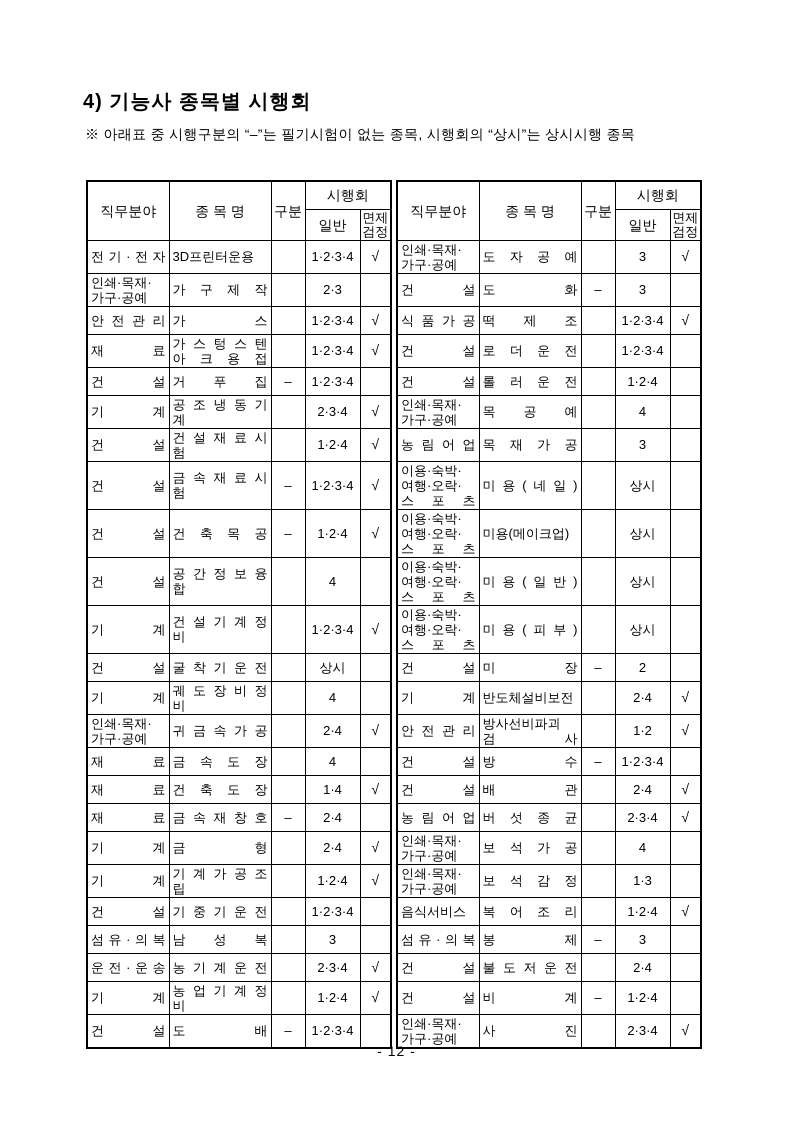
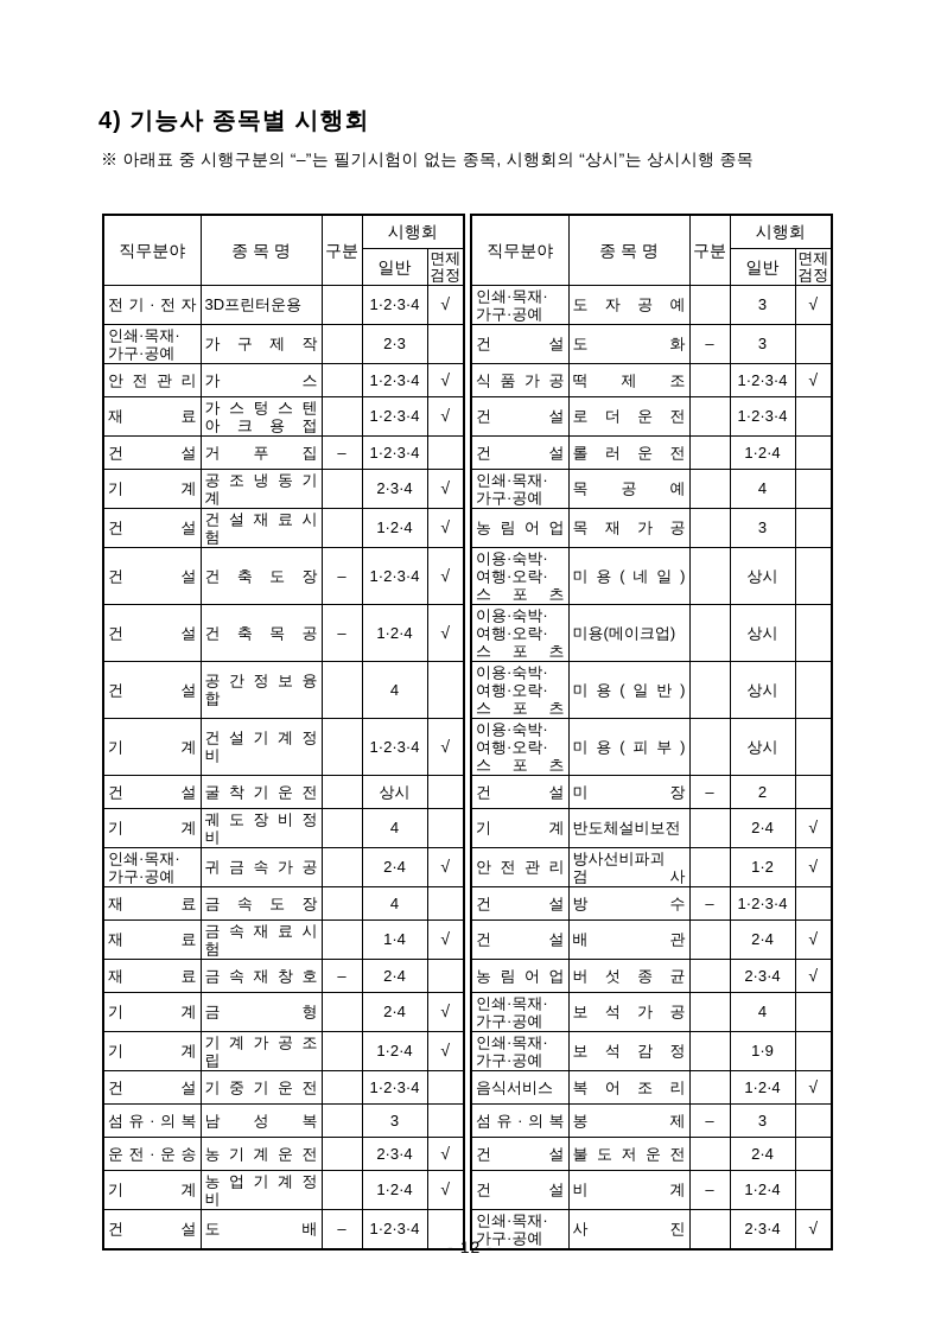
  4) 기능사 종목별 시행회
  ※ 아래표 중 시행구분의 “–”는 필기시험이 없는 종목, 시행회의 “상시”는 상시시행 종목
  직무분야	종 목 명	구분	시행회		직무분야	종 목 명	구분	시행회
  일반	면제 검정	일반	면제 검정
  전 기 · 전 자	3D프린터운용		1·2·3·4	√		인쇄·목재· 가구·공예	도 자 공 예		3	√
  인쇄·목재· 가구·공예	가 구 제 작		2·3			건 설	도 화	–	3
  안 전 관 리	가 스		1·2·3·4	√		식 품 가 공	떡 제 조		1·2·3·4	√
  재 료	가 스 텅 스 텐 아 크 용 접		1·2·3·4	√		건 설	로 더 운 전		1·2·3·4
  건 설	거 푸 집	–	1·2·3·4			건 설	롤 러 운 전		1·2·4
  기 계	공 조 냉 동 기 계		2·3·4	√		인쇄·목재· 가구·공예	목 공 예		4
  건 설	건 설 재 료 시 험		1·2·4	√		농 림 어 업	목 재 가 공		3
- 건 설	금 속 재 료 시 험	–	1·2·3·4	√		이용·숙박· 여행·오락· 스 포 츠	미 용 ( 네 일 )		상시
+ 건 설	건 축 도 장	–	1·2·3·4	√		이용·숙박· 여행·오락· 스 포 츠	미 용 ( 네 일 )		상시
  건 설	건 축 목 공	–	1·2·4	√		이용·숙박· 여행·오락· 스 포 츠	미용(메이크업)		상시
  건 설	공 간 정 보 융 합		4			이용·숙박· 여행·오락· 스 포 츠	미 용 ( 일 반 )		상시
  기 계	건 설 기 계 정 비		1·2·3·4	√		이용·숙박· 여행·오락· 스 포 츠	미 용 ( 피 부 )		상시
  건 설	굴 착 기 운 전		상시			건 설	미 장	–	2
  기 계	궤 도 장 비 정 비		4			기 계	반도체설비보전		2·4	√
  인쇄·목재· 가구·공예	귀 금 속 가 공		2·4	√		안 전 관 리	방사선비파괴 검 사		1·2	√
  재 료	금 속 도 장		4			건 설	방 수	–	1·2·3·4
- 재 료	건 축 도 장		1·4	√		건 설	배 관		2·4	√
+ 재 료	금 속 재 료 시 험		1·4	√		건 설	배 관		2·4	√
  재 료	금 속 재 창 호	–	2·4			농 림 어 업	버 섯 종 균		2·3·4	√
  기 계	금 형		2·4	√		인쇄·목재· 가구·공예	보 석 가 공		4
- 기 계	기 계 가 공 조 립		1·2·4	√		인쇄·목재· 가구·공예	보 석 감 정		1·3
+ 기 계	기 계 가 공 조 립		1·2·4	√		인쇄·목재· 가구·공예	보 석 감 정		1·9
  건 설	기 중 기 운 전		1·2·3·4			음식서비스	복 어 조 리		1·2·4	√
  섬 유 · 의 복	남 성 복		3			섬 유 · 의 복	봉 제	–	3
  운 전 · 운 송	농 기 계 운 전		2·3·4	√		건 설	불 도 저 운 전		2·4
  기 계	농 업 기 계 정 비		1·2·4	√		건 설	비 계	–	1·2·4
  건 설	도 배	–	1·2·3·4			인쇄·목재· 가구·공예	사 진		2·3·4	√
  - 12 -
